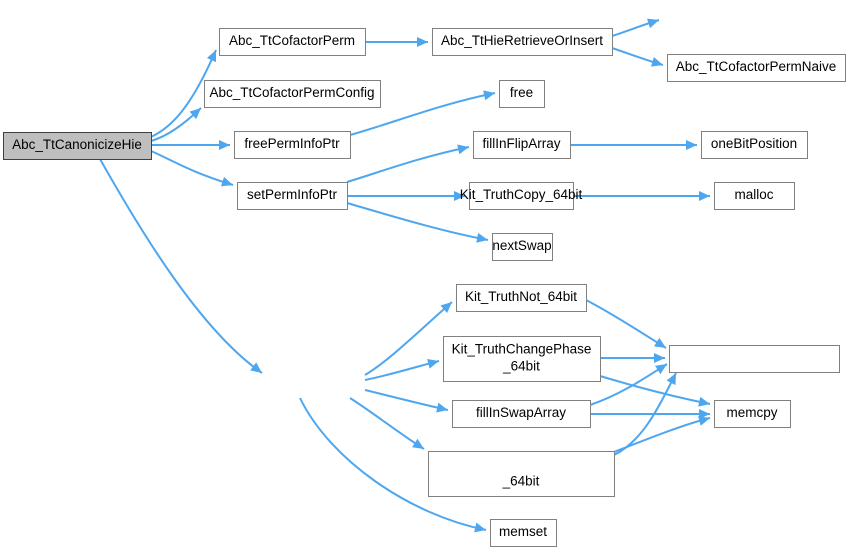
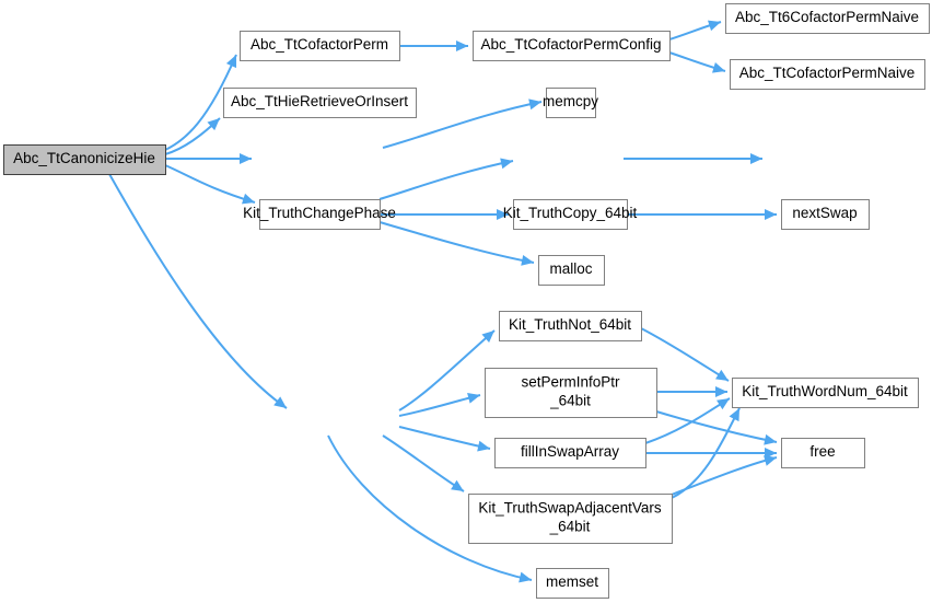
  Abc_TtCanonicizeHie
  Abc_TtCofactorPerm
- Abc_TtCofactorPermConfig
+ Abc_TtHieRetrieveOrInsert
- freePermInfoPtr
- setPermInfoPtr
+ Kit_TruthChangePhase
- Abc_TtHieRetrieveOrInsert
+ Abc_TtCofactorPermConfig
- free
+ memcpy
- fillInFlipArray
  Kit_TruthCopy_64bit
- nextSwap
+ malloc
  Kit_TruthNot_64bit
- Kit_TruthChangePhase
+ setPermInfoPtr
  _64bit
  fillInSwapArray
+ Kit_TruthSwapAdjacentVars
  _64bit
  memset
+ Abc_Tt6CofactorPermNaive
  Abc_TtCofactorPermNaive
- oneBitPosition
- malloc
+ nextSwap
+ Kit_TruthWordNum_64bit
- memcpy
+ free
